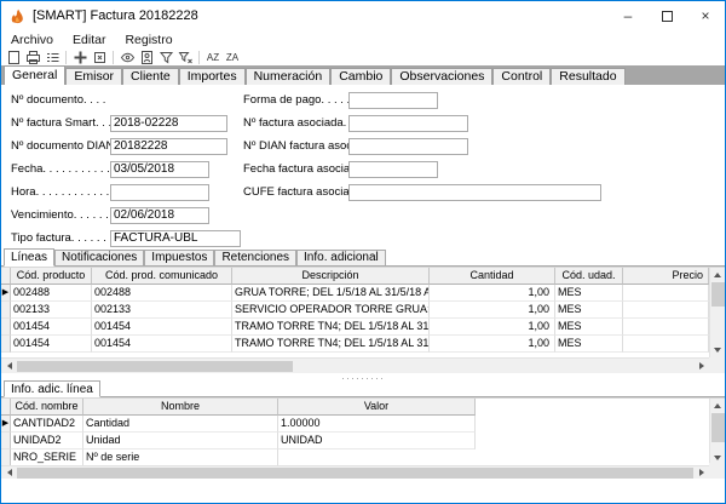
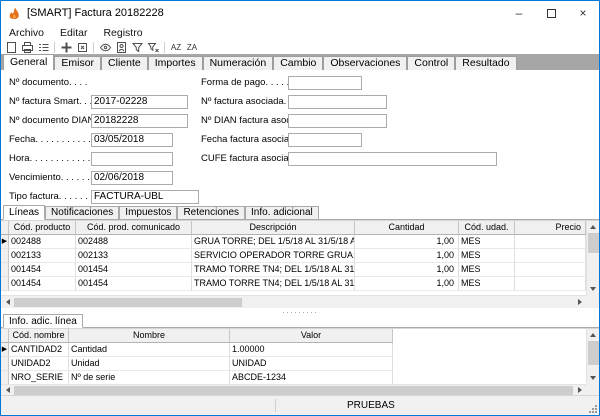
  [SMART] Factura 20182228
  –
  ×
  Archivo
  Editar
  Registro
  AZ
  ZA
  General
  Emisor
  Cliente
  Importes
  Numeración
  Cambio
  Observaciones
  Control
  Resultado
  Nº documento. . . .
  Nº factura Smart. .
- 2018-02228
+ 2017-02228
  Nº documento DIA
  20182228
  Fecha. . . . . . . . . . .
  03/05/2018
  Hora. . . . . . . . . . . .
  Vencimiento. . . . . .
  02/06/2018
  Tipo factura. . . . . .
  FACTURA-UBL
  Forma de pago. . . .
  Nº factura asociada.
  Nº DIAN factura aso
  Fecha factura asocia
  CUFE factura asocia
  Líneas
  Notificaciones
  Impuestos
  Retenciones
  Info. adicional
  Cód. producto
  Cód. prod. comunicado
  Descripción
  Cantidad
  Cód. udad.
  Precio
  002488
  002488
  GRUA TORRE; DEL 1/5/18 AL 31/5/18 A
  1,00
  MES
  002133
  002133
  SERVICIO OPERADOR TORRE GRUA;
  1,00
  MES
  001454
  001454
  TRAMO TORRE TN4; DEL 1/5/18 AL 31
  1,00
  MES
  001454
  001454
  TRAMO TORRE TN4; DEL 1/5/18 AL 31
  1,00
  MES
  Info. adic. línea
  Cód. nombre
  Nombre
  Valor
  CANTIDAD2
  Cantidad
  1.00000
  UNIDAD2
  Unidad
  UNIDAD
  NRO_SERIE
  Nº de serie
+ ABCDE-1234
+ PRUEBAS
